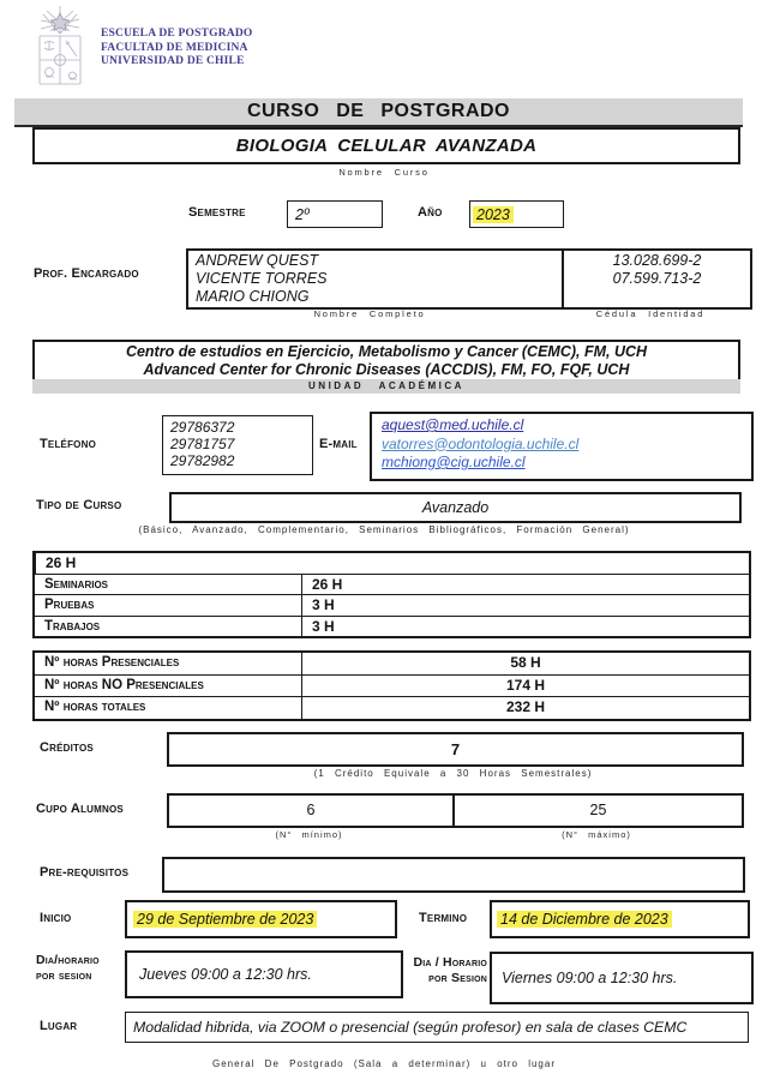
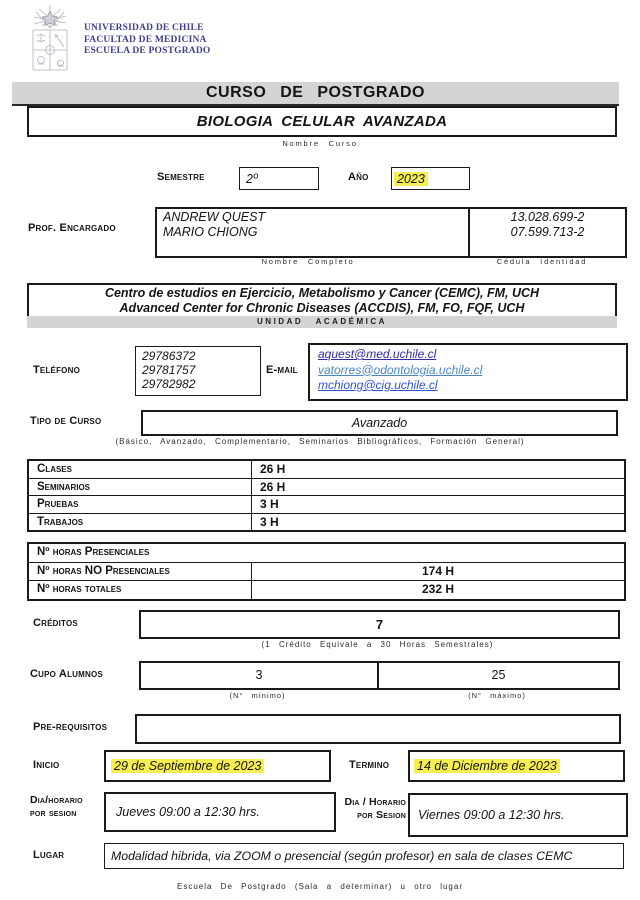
- ESCUELA DE POSTGRADO
+ UNIVERSIDAD DE CHILE
  FACULTAD DE MEDICINA
- UNIVERSIDAD DE CHILE
+ ESCUELA DE POSTGRADO
  CURSO DE POSTGRADO
  BIOLOGIA CELULAR AVANZADA
  Nombre Curso
  Semestre
  2º
  Año
  2023
  Prof. Encargado
  ANDREW QUEST
- VICENTE TORRES
  MARIO CHIONG
  13.028.699-2
  07.599.713-2
  Nombre Completo
  Cédula Identidad
  Centro de estudios en Ejercicio, Metabolismo y Cancer (CEMC), FM, UCH
  Advanced Center for Chronic Diseases (ACCDIS), FM, FO, FQF, UCH
  UNIDAD ACADÉMICA
  Teléfono
  29786372
  29781757
  29782982
  E-mail
  aquest@med.uchile.cl
  vatorres@odontologia.uchile.cl
  mchiong@cig.uchile.cl
  Tipo de Curso
  Avanzado
  (Básico, Avanzado, Complementario, Seminarios Bibliográficos, Formación General)
+ Clases
  26 H
  Seminarios
  26 H
  Pruebas
  3 H
  Trabajos
  3 H
  Nº horas Presenciales
- 58 H
  Nº horas NO Presenciales
  174 H
  Nº horas totales
  232 H
  Créditos
  7
  (1 Crédito Equivale a 30 Horas Semestrales)
  Cupo Alumnos
- 6
+ 3
  25
  (N° mínimo)
  (N° máximo)
  Pre-requisitos
  Inicio
  29 de Septiembre de 2023
  Termino
  14 de Diciembre de 2023
  Dia/horario
  por sesion
  Jueves 09:00 a 12:30 hrs.
  Dia / Horario
  por Sesion
  Viernes 09:00 a 12:30 hrs.
  Lugar
  Modalidad hibrida, via ZOOM o presencial (según profesor) en sala de clases CEMC
- General De Postgrado (Sala a determinar) u otro lugar
+ Escuela De Postgrado (Sala a determinar) u otro lugar
